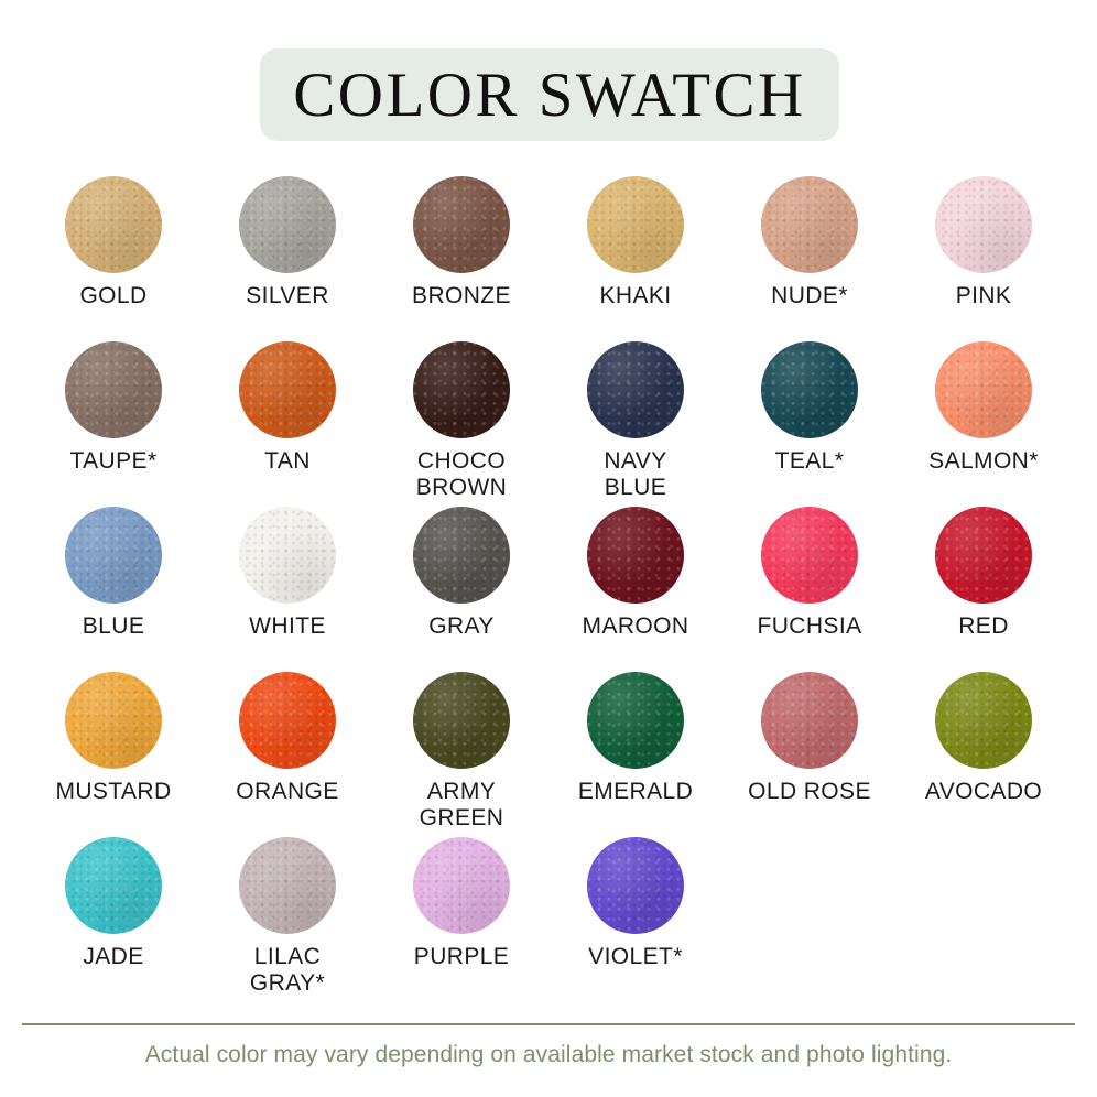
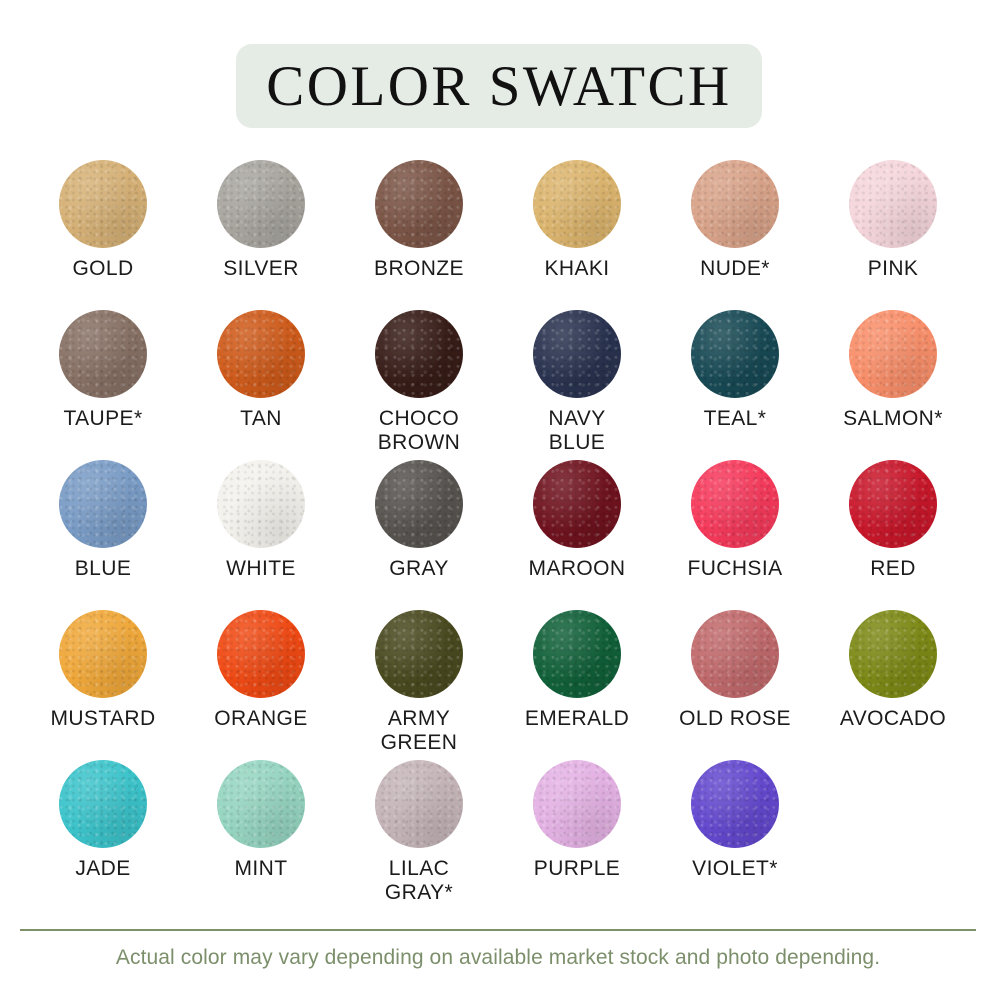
  COLOR SWATCH
  GOLD
  SILVER
  BRONZE
  KHAKI
  NUDE*
  PINK
  TAUPE*
  TAN
  CHOCO
  BROWN
  NAVY
  BLUE
  TEAL*
  SALMON*
  BLUE
  WHITE
  GRAY
  MAROON
  FUCHSIA
  RED
  MUSTARD
  ORANGE
  ARMY
  GREEN
  EMERALD
  OLD ROSE
  AVOCADO
  JADE
+ MINT
  LILAC
  GRAY*
  PURPLE
  VIOLET*
- Actual color may vary depending on available market stock and photo lighting.
+ Actual color may vary depending on available market stock and photo depending.
